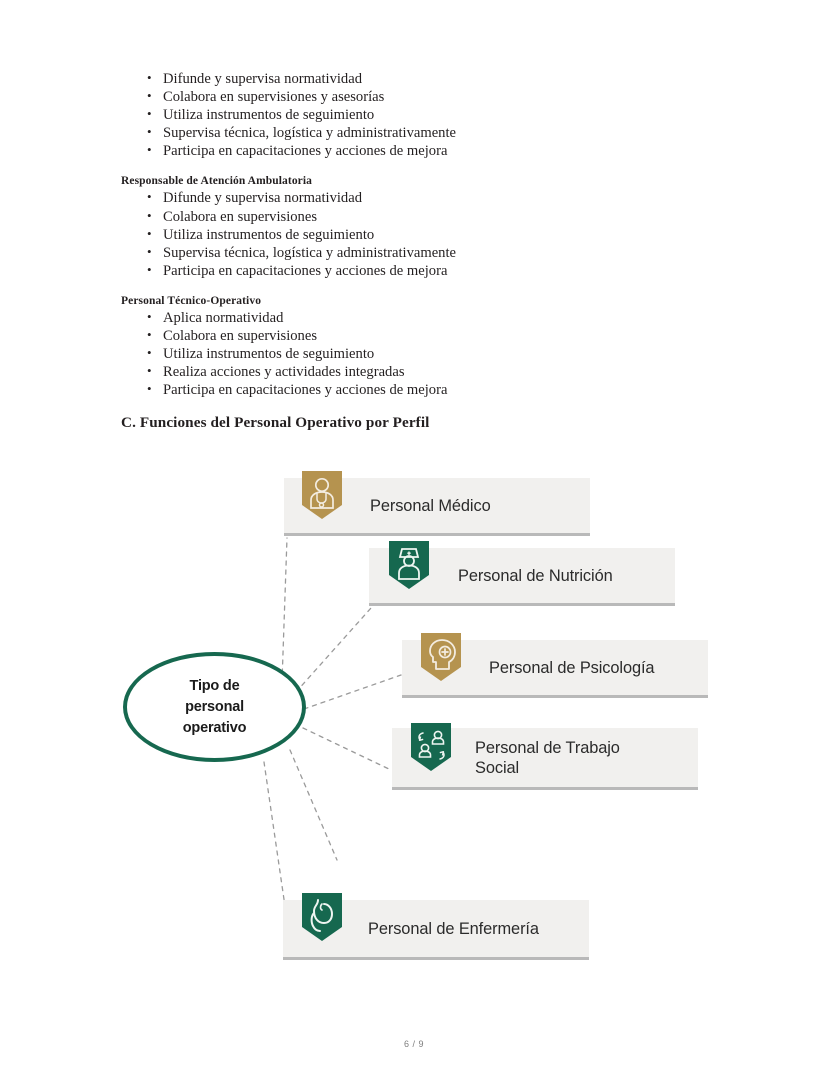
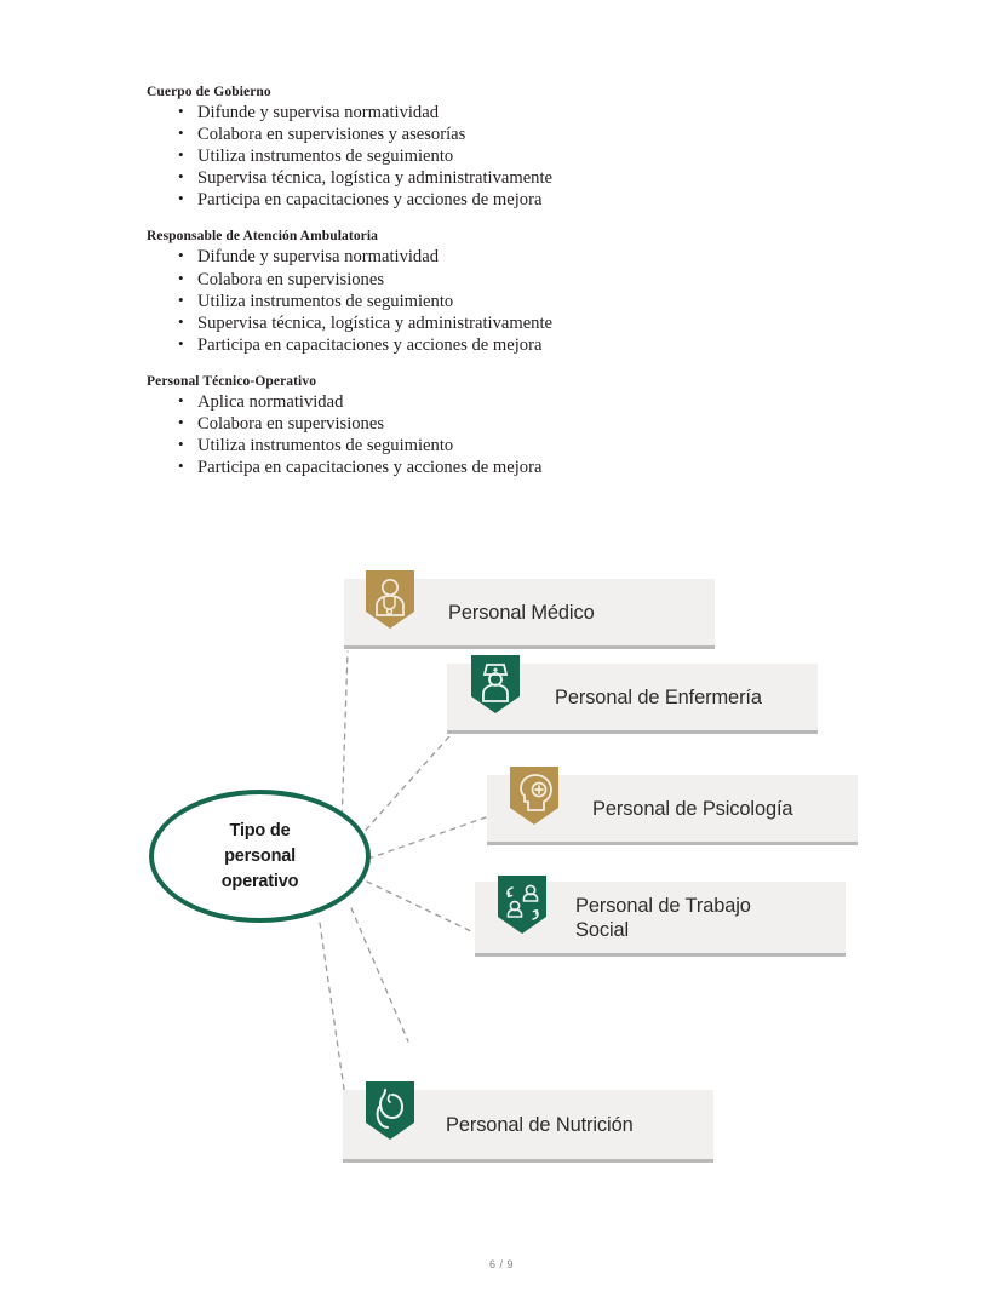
+ Cuerpo de Gobierno
  Difunde y supervisa normatividad
  Colabora en supervisiones y asesorías
  Utiliza instrumentos de seguimiento
  Supervisa técnica, logística y administrativamente
  Participa en capacitaciones y acciones de mejora
  Responsable de Atención Ambulatoria
  Difunde y supervisa normatividad
  Colabora en supervisiones
  Utiliza instrumentos de seguimiento
  Supervisa técnica, logística y administrativamente
  Participa en capacitaciones y acciones de mejora
  Personal Técnico-Operativo
  Aplica normatividad
  Colabora en supervisiones
  Utiliza instrumentos de seguimiento
- Realiza acciones y actividades integradas
  Participa en capacitaciones y acciones de mejora
- C. Funciones del Personal Operativo por Perfil
  Tipo de
  personal
  operativo
  Personal Médico
- Personal de Nutrición
+ Personal de Enfermería
  Personal de Psicología
  Personal de Trabajo
  Social
- Personal de Enfermería
+ Personal de Nutrición
  6 / 9
